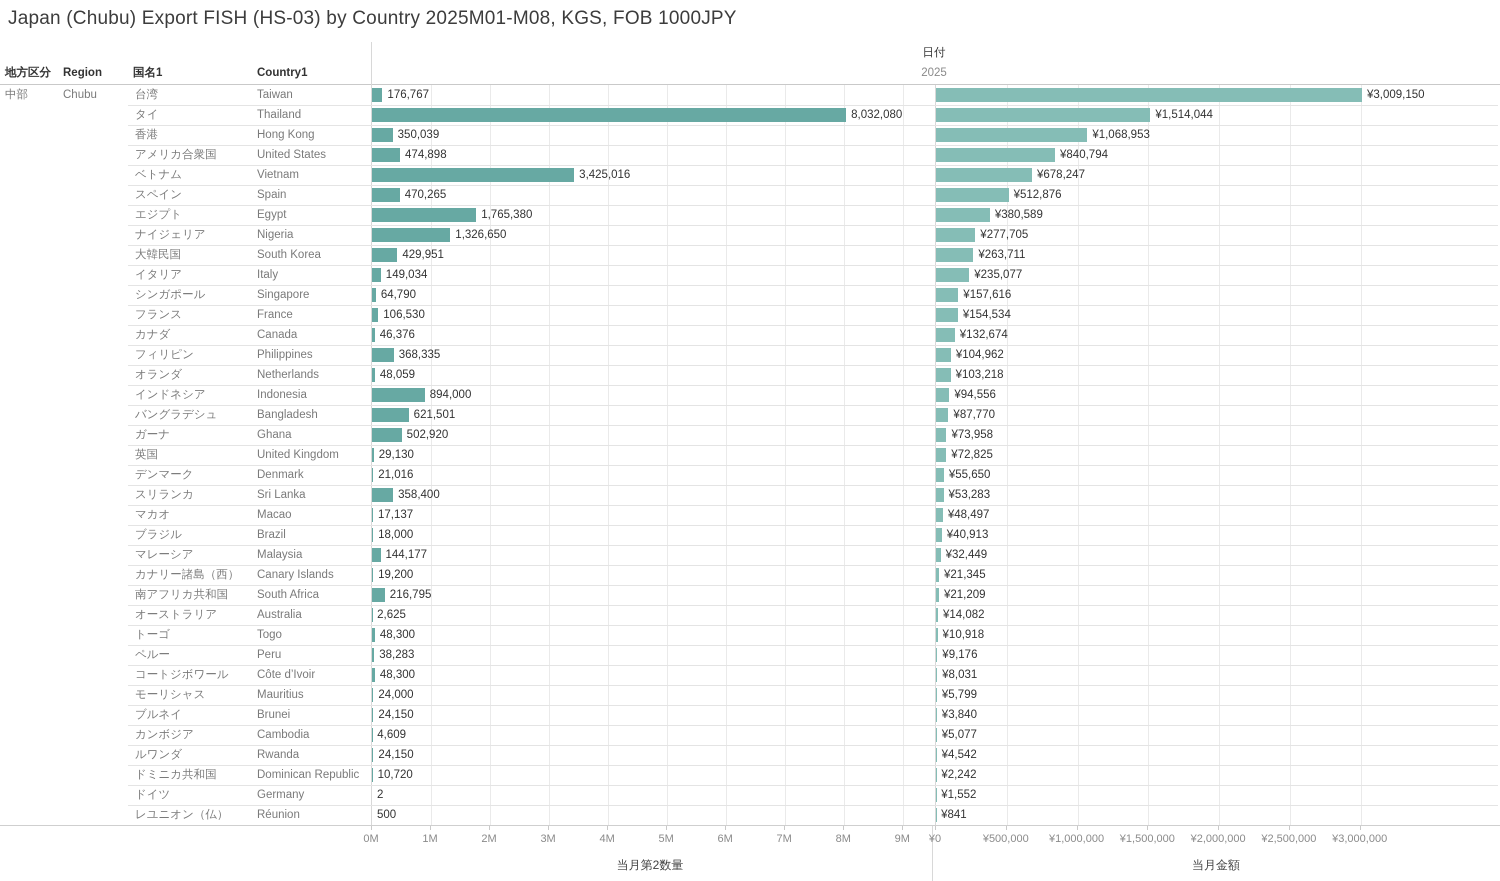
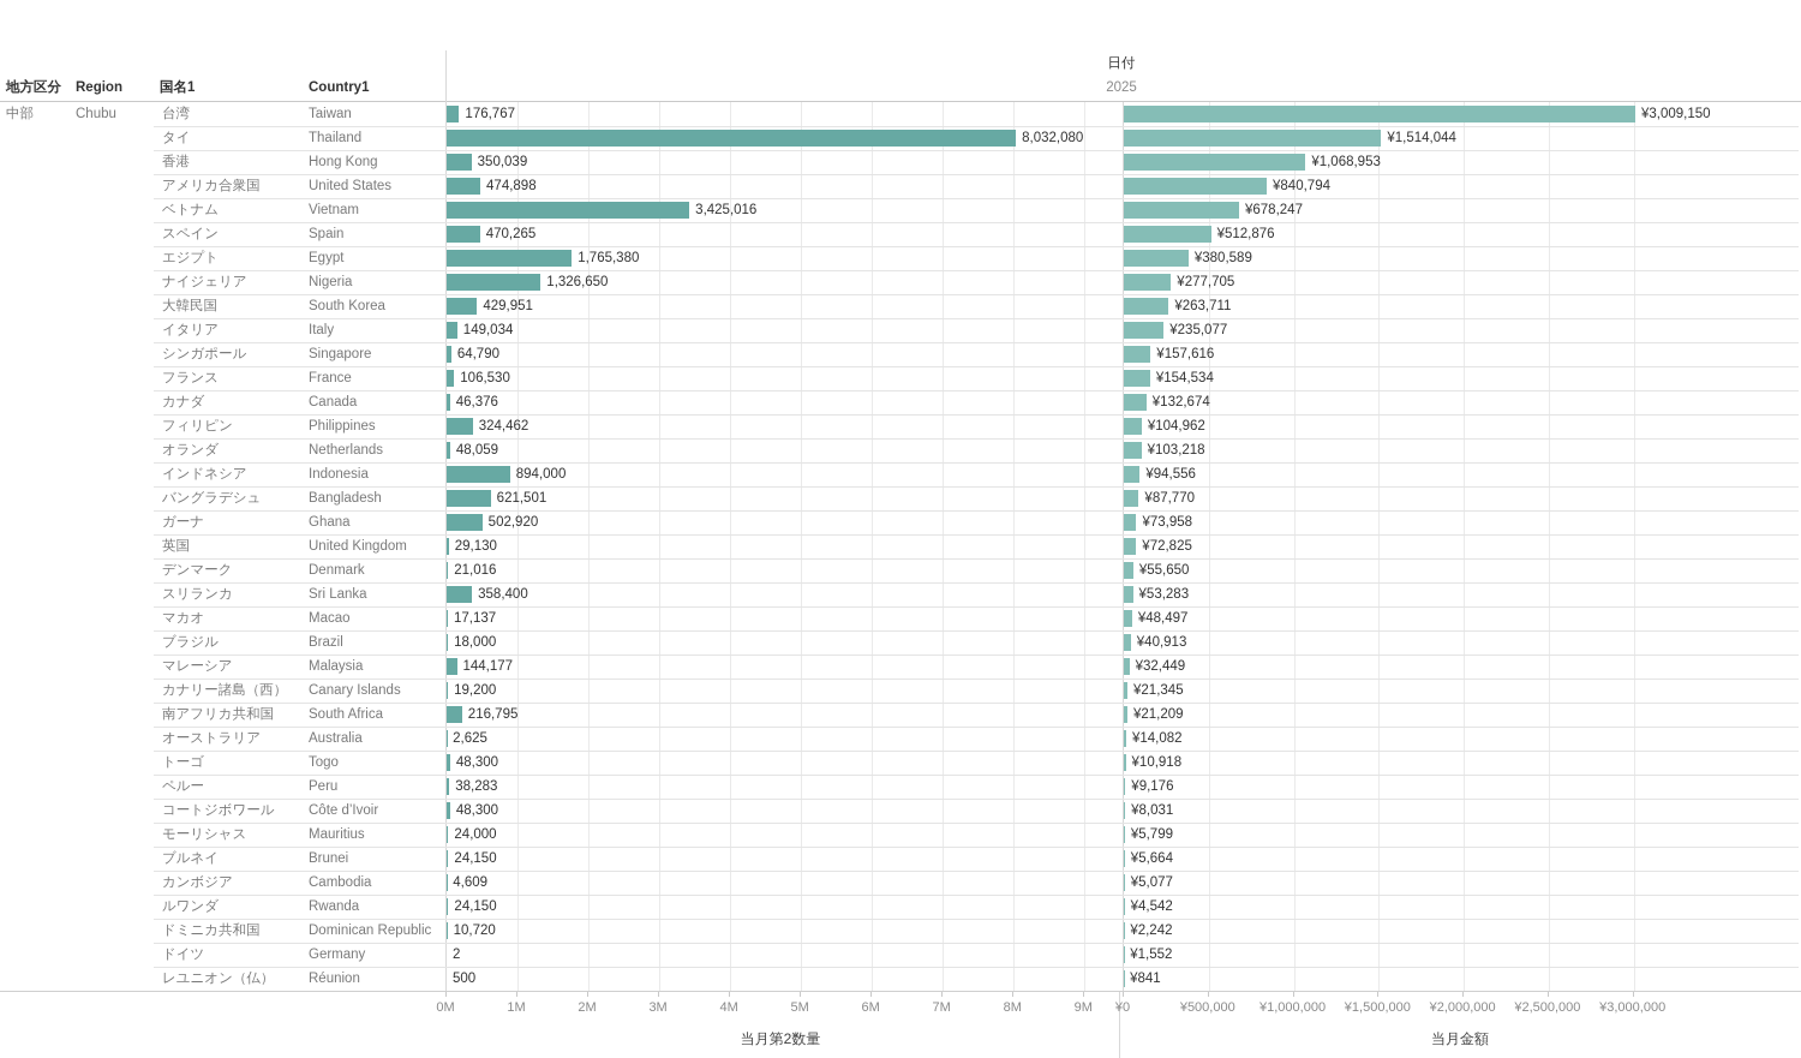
- Japan (Chubu) Export FISH (HS-03) by Country 2025M01-M08, KGS, FOB 1000JPY
  日付
  地方区分
  Region
  国名1
  Country1
  2025
  中部
  Chubu
  台湾
  Taiwan
  176,767
  ¥3,009,150
  タイ
  Thailand
  8,032,080
  ¥1,514,044
  香港
  Hong Kong
  350,039
  ¥1,068,953
  アメリカ合衆国
  United States
  474,898
  ¥840,794
  ベトナム
  Vietnam
  3,425,016
  ¥678,247
  スペイン
  Spain
  470,265
  ¥512,876
  エジプト
  Egypt
  1,765,380
  ¥380,589
  ナイジェリア
  Nigeria
  1,326,650
  ¥277,705
  大韓民国
  South Korea
  429,951
  ¥263,711
  イタリア
  Italy
  149,034
  ¥235,077
  シンガポール
  Singapore
  64,790
  ¥157,616
  フランス
  France
  106,530
  ¥154,534
  カナダ
  Canada
  46,376
  ¥132,674
  フィリピン
  Philippines
- 368,335
+ 324,462
  ¥104,962
  オランダ
  Netherlands
  48,059
  ¥103,218
  インドネシア
  Indonesia
  894,000
  ¥94,556
  バングラデシュ
  Bangladesh
  621,501
  ¥87,770
  ガーナ
  Ghana
  502,920
  ¥73,958
  英国
  United Kingdom
  29,130
  ¥72,825
  デンマーク
  Denmark
  21,016
  ¥55,650
  スリランカ
  Sri Lanka
  358,400
  ¥53,283
  マカオ
  Macao
  17,137
  ¥48,497
  ブラジル
  Brazil
  18,000
  ¥40,913
  マレーシア
  Malaysia
  144,177
  ¥32,449
  カナリー諸島（西）
  Canary Islands
  19,200
  ¥21,345
  南アフリカ共和国
  South Africa
  216,795
  ¥21,209
  オーストラリア
  Australia
  2,625
  ¥14,082
  トーゴ
  Togo
  48,300
  ¥10,918
  ペルー
  Peru
  38,283
  ¥9,176
  コートジボワール
  Côte d’Ivoir
  48,300
  ¥8,031
  モーリシャス
  Mauritius
  24,000
  ¥5,799
  ブルネイ
  Brunei
  24,150
- ¥3,840
+ ¥5,664
  カンボジア
  Cambodia
  4,609
  ¥5,077
  ルワンダ
  Rwanda
  24,150
  ¥4,542
  ドミニカ共和国
  Dominican Republic
  10,720
  ¥2,242
  ドイツ
  Germany
  2
  ¥1,552
  レユニオン（仏）
  Réunion
  500
  ¥841
  当月第2数量
  当月金額
  0M
  1M
  2M
  3M
  4M
  5M
  6M
  7M
  8M
  9M
  ¥0
  ¥500,000
  ¥1,000,000
  ¥1,500,000
  ¥2,000,000
  ¥2,500,000
  ¥3,000,000
